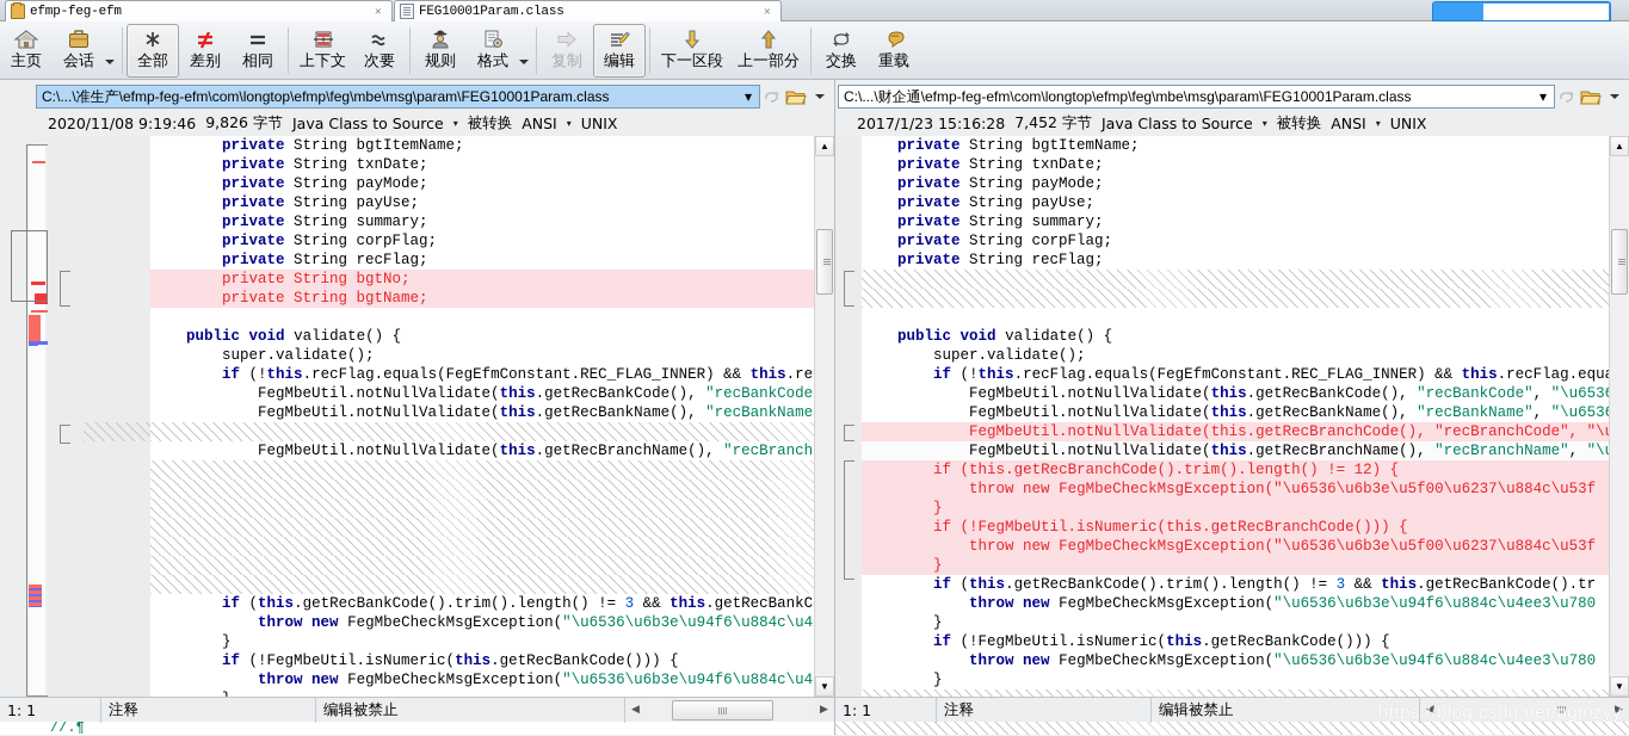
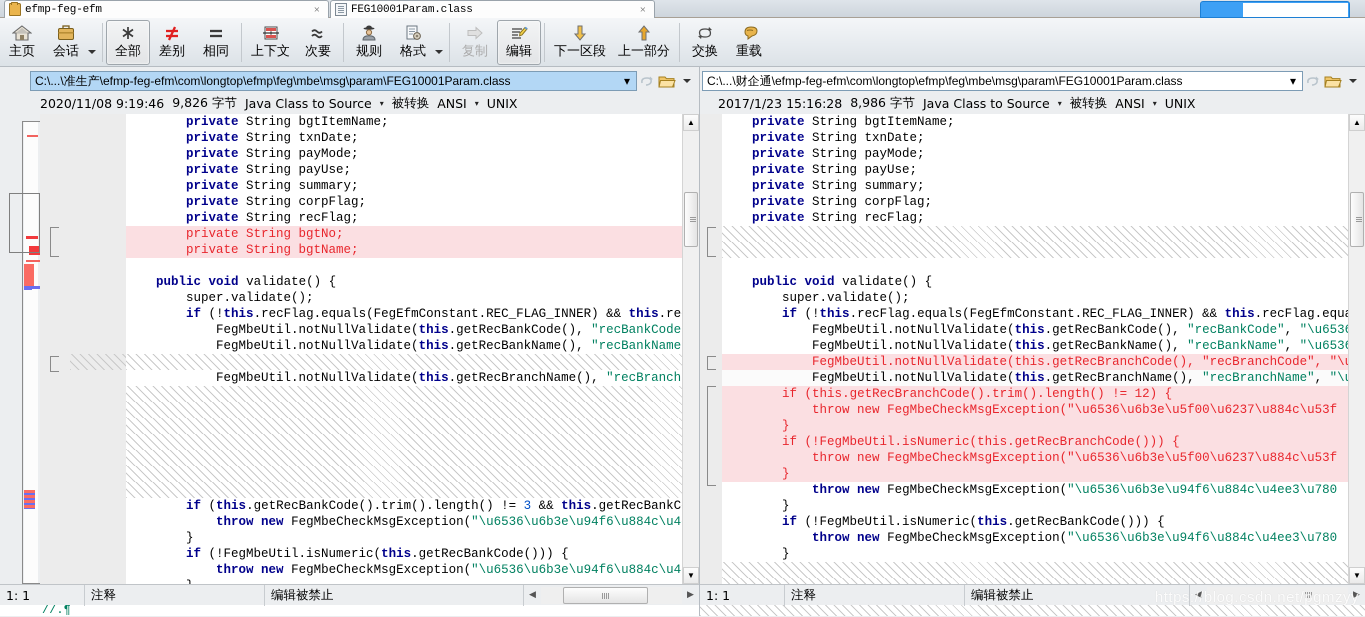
  efmp-feg-efm
  ×
  FEG10001Param.class
  ×
  主页
  会话
  全部
  差别
  相同
  上下文
  次要
  规则
  格式
  复制
  编辑
  下一区段
  上一部分
  交换
  重载
  C:\...\准生产\efmp-feg-efm\com\longtop\efmp\feg\mbe\msg\param\FEG10001Param.class
  ▾
  2020/11/08 9:19:46
  9,826 字节
  Java Class to Source
  ▾
  被转换
  ANSI
  ▾
  UNIX
  private String bgtItemName;
  private String txnDate;
  private String payMode;
  private String payUse;
  private String summary;
  private String corpFlag;
  private String recFlag;
  private String bgtNo;
  private String bgtName;
  public void validate() {
  super.validate();
  if (!this.recFlag.equals(FegEfmConstant.REC_FLAG_INNER) && this.re
  FegMbeUtil.notNullValidate(this.getRecBankCode(), "recBankCode
  FegMbeUtil.notNullValidate(this.getRecBankName(), "recBankName
  FegMbeUtil.notNullValidate(this.getRecBranchName(), "recBranch
  if (this.getRecBankCode().trim().length() != 3 && this.getRecBankC
  throw new FegMbeCheckMsgException("\u6536\u6b3e\u94f6\u884c\u4
  }
  if (!FegMbeUtil.isNumeric(this.getRecBankCode())) {
  throw new FegMbeCheckMsgException("\u6536\u6b3e\u94f6\u884c\u4
  ▲
  ▼
  1: 1
  注释
  编辑被禁止
  ◀
  ▶
  //.¶
  C:\...\财企通\efmp-feg-efm\com\longtop\efmp\feg\mbe\msg\param\FEG10001Param.class
  ▾
  2017/1/23 15:16:28
- 7,452 字节
+ 8,986 字节
  Java Class to Source
  ▾
  被转换
  ANSI
  ▾
  UNIX
  private String bgtItemName;
  private String txnDate;
  private String payMode;
  private String payUse;
  private String summary;
  private String corpFlag;
  private String recFlag;
  public void validate() {
  super.validate();
  if (!this.recFlag.equals(FegEfmConstant.REC_FLAG_INNER) && this.recFlag.equ
  FegMbeUtil.notNullValidate(this.getRecBankCode(), "recBankCode", "\u653
  FegMbeUtil.notNullValidate(this.getRecBankName(), "recBankName", "\u653
  FegMbeUtil.notNullValidate(this.getRecBranchCode(), "recBranchCode", "\
  FegMbeUtil.notNullValidate(this.getRecBranchName(), "recBranchName", "\
  if (this.getRecBranchCode().trim().length() != 12) {
  throw new FegMbeCheckMsgException("\u6536\u6b3e\u5f00\u6237\u884c\u53f
  }
  if (!FegMbeUtil.isNumeric(this.getRecBranchCode())) {
  throw new FegMbeCheckMsgException("\u6536\u6b3e\u5f00\u6237\u884c\u53f
  }
- if (this.getRecBankCode().trim().length() != 3 && this.getRecBankCode().tr
  throw new FegMbeCheckMsgException("\u6536\u6b3e\u94f6\u884c\u4ee3\u780
  }
  if (!FegMbeUtil.isNumeric(this.getRecBankCode())) {
  throw new FegMbeCheckMsgException("\u6536\u6b3e\u94f6\u884c\u4ee3\u780
  }
  ▲
  ▼
  1: 1
  注释
  编辑被禁止
  ◀
  ▶
  https://blog.csdn.net/pgmzyy
